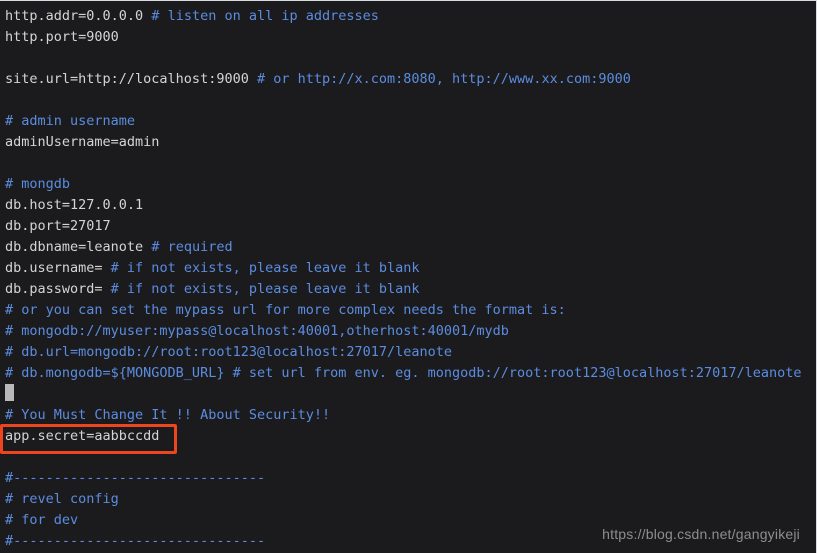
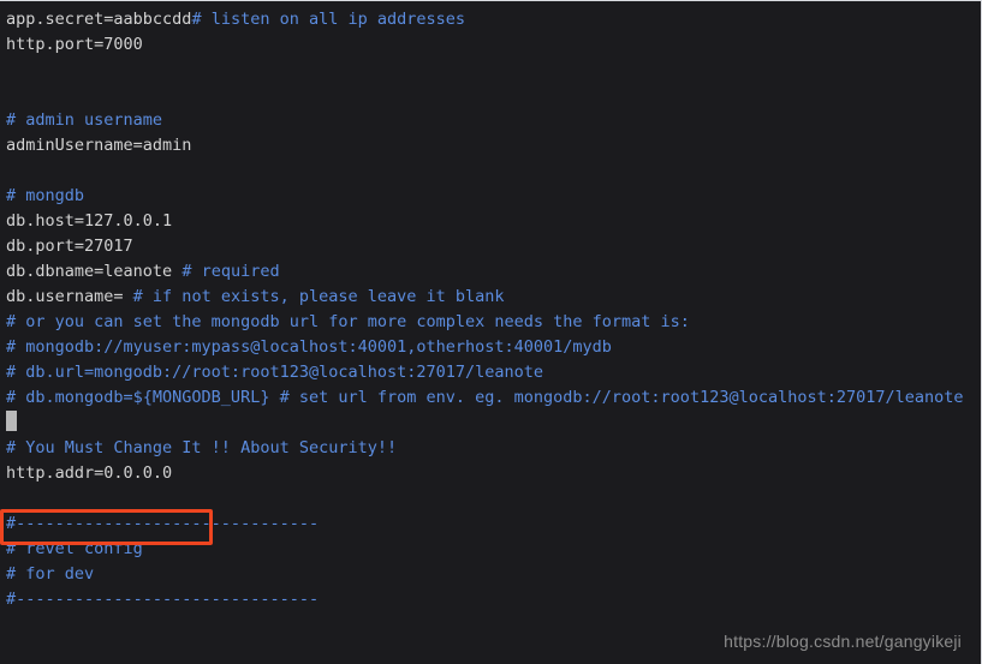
- http.addr=0.0.0.0 # listen on all ip addresses
+ app.secret=aabbccdd# listen on all ip addresses
- http.port=9000
+ http.port=7000
- site.url=http://localhost:9000 # or http://x.com:8080, http://www.xx.com:9000
  # admin username
  adminUsername=admin
  # mongdb
  db.host=127.0.0.1
  db.port=27017
  db.dbname=leanote # required
  db.username= # if not exists, please leave it blank
- db.password= # if not exists, please leave it blank
- # or you can set the mypass url for more complex needs the format is:
+ # or you can set the mongodb url for more complex needs the format is:
  # mongodb://myuser:mypass@localhost:40001,otherhost:40001/mydb
  # db.url=mongodb://root:root123@localhost:27017/leanote
  # db.mongodb=${MONGODB_URL} # set url from env. eg. mongodb://root:root123@localhost:27017/leanote
  # You Must Change It !! About Security!!
- app.secret=aabbccdd
+ http.addr=0.0.0.0
  #-------------------------------
  # revel config
  # for dev
  #-------------------------------
  https://blog.csdn.net/gangyikeji
